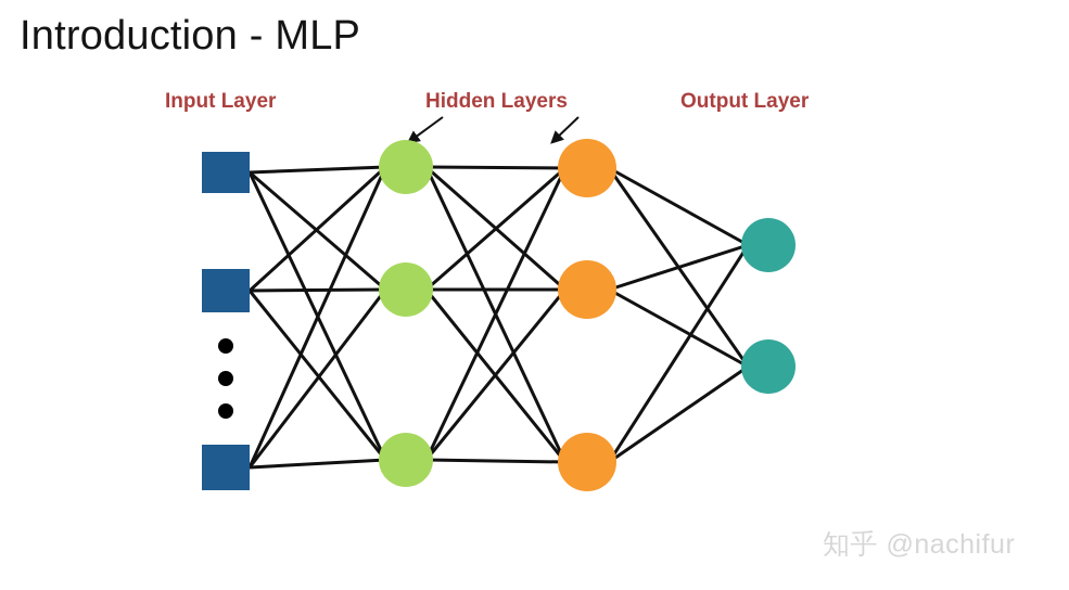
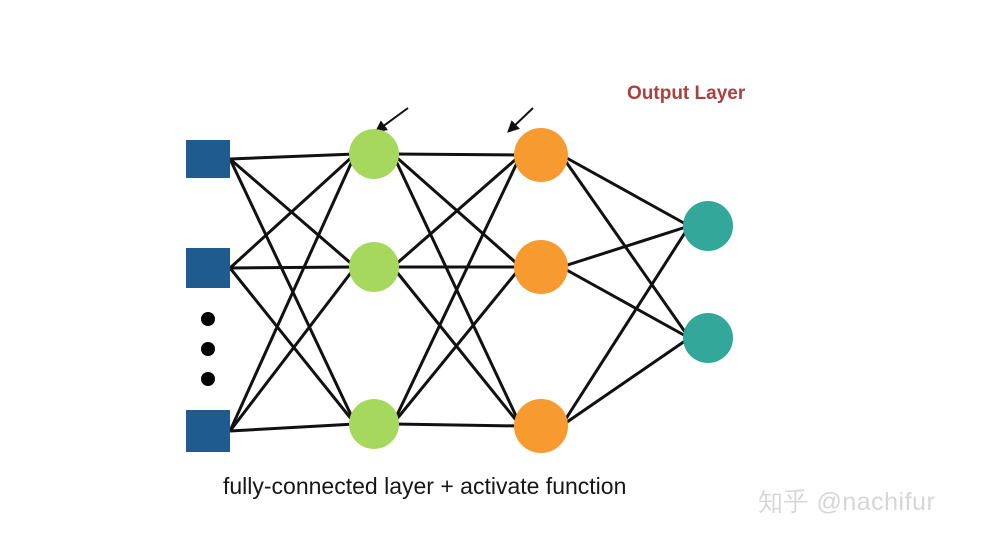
- Introduction - MLP
- Input Layer
- Hidden Layers
  Output Layer
+ fully-connected layer + activate function
  知乎 @nachifur
